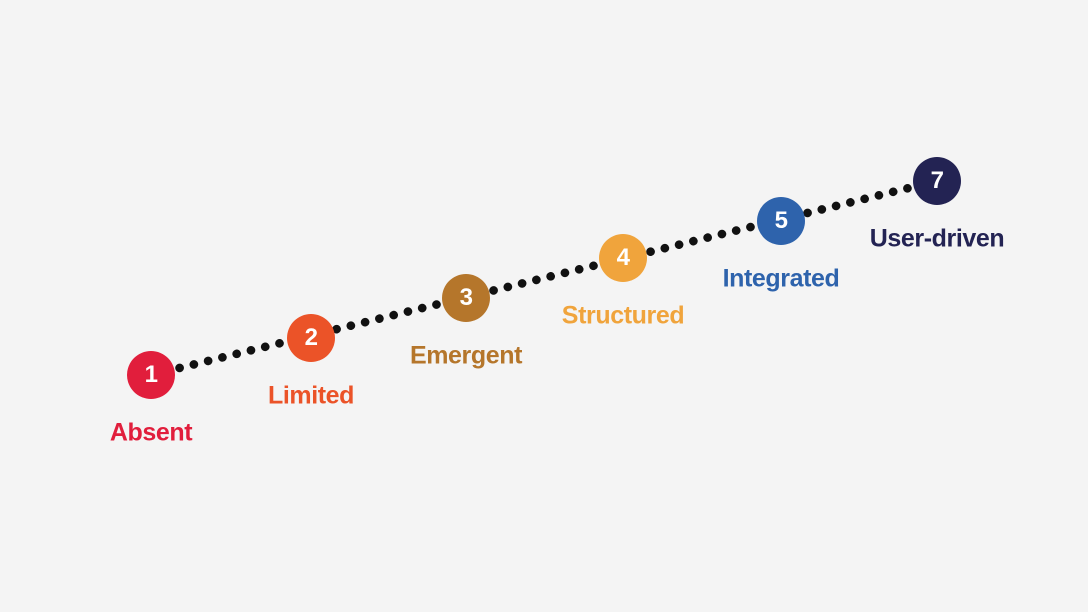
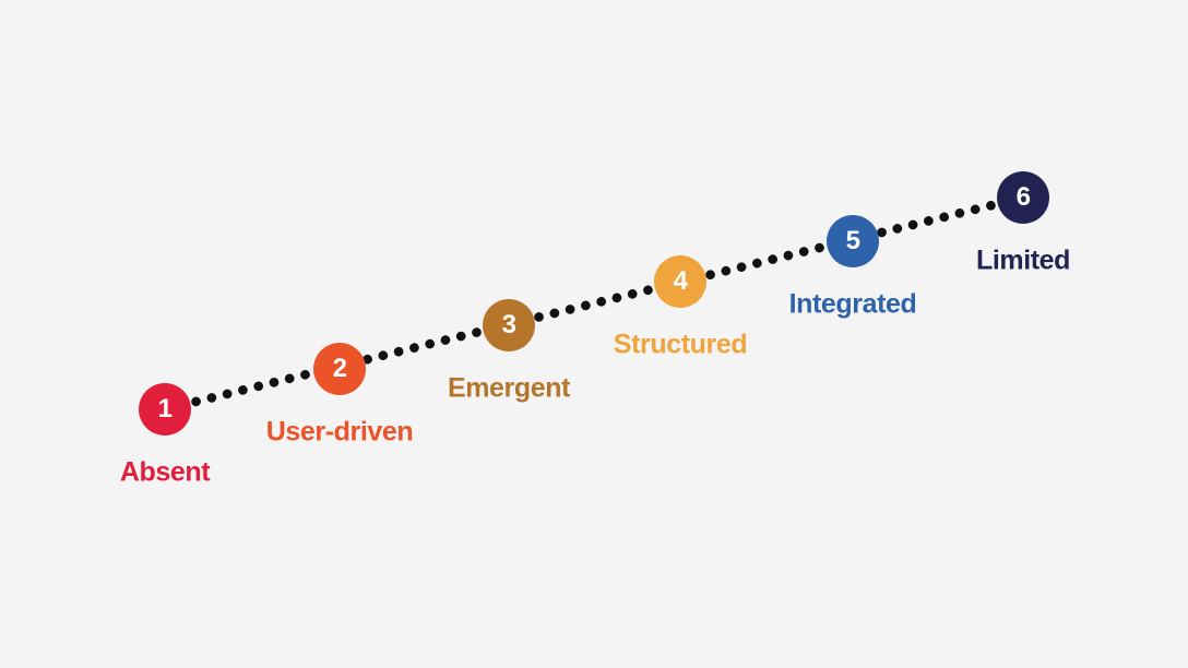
  1
  Absent
  2
- Limited
+ User-driven
  3
  Emergent
  4
  Structured
  5
  Integrated
- 7
+ 6
- User-driven
+ Limited
